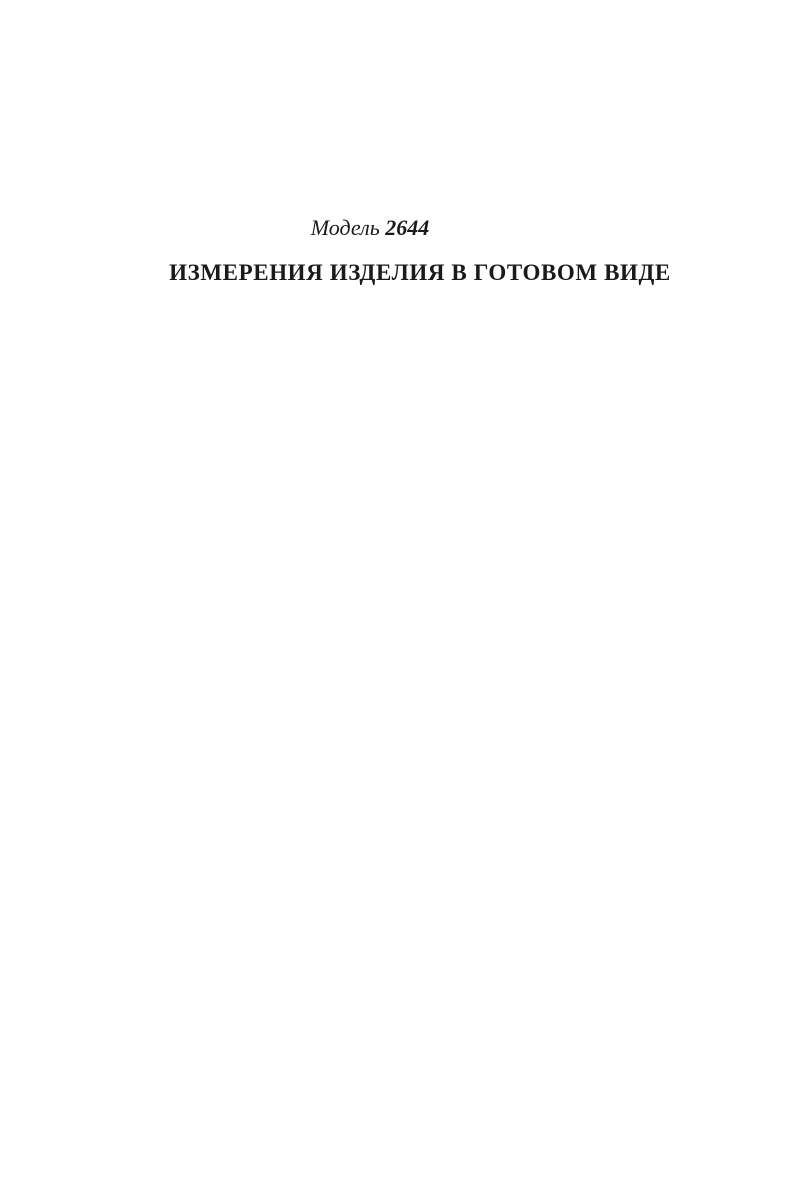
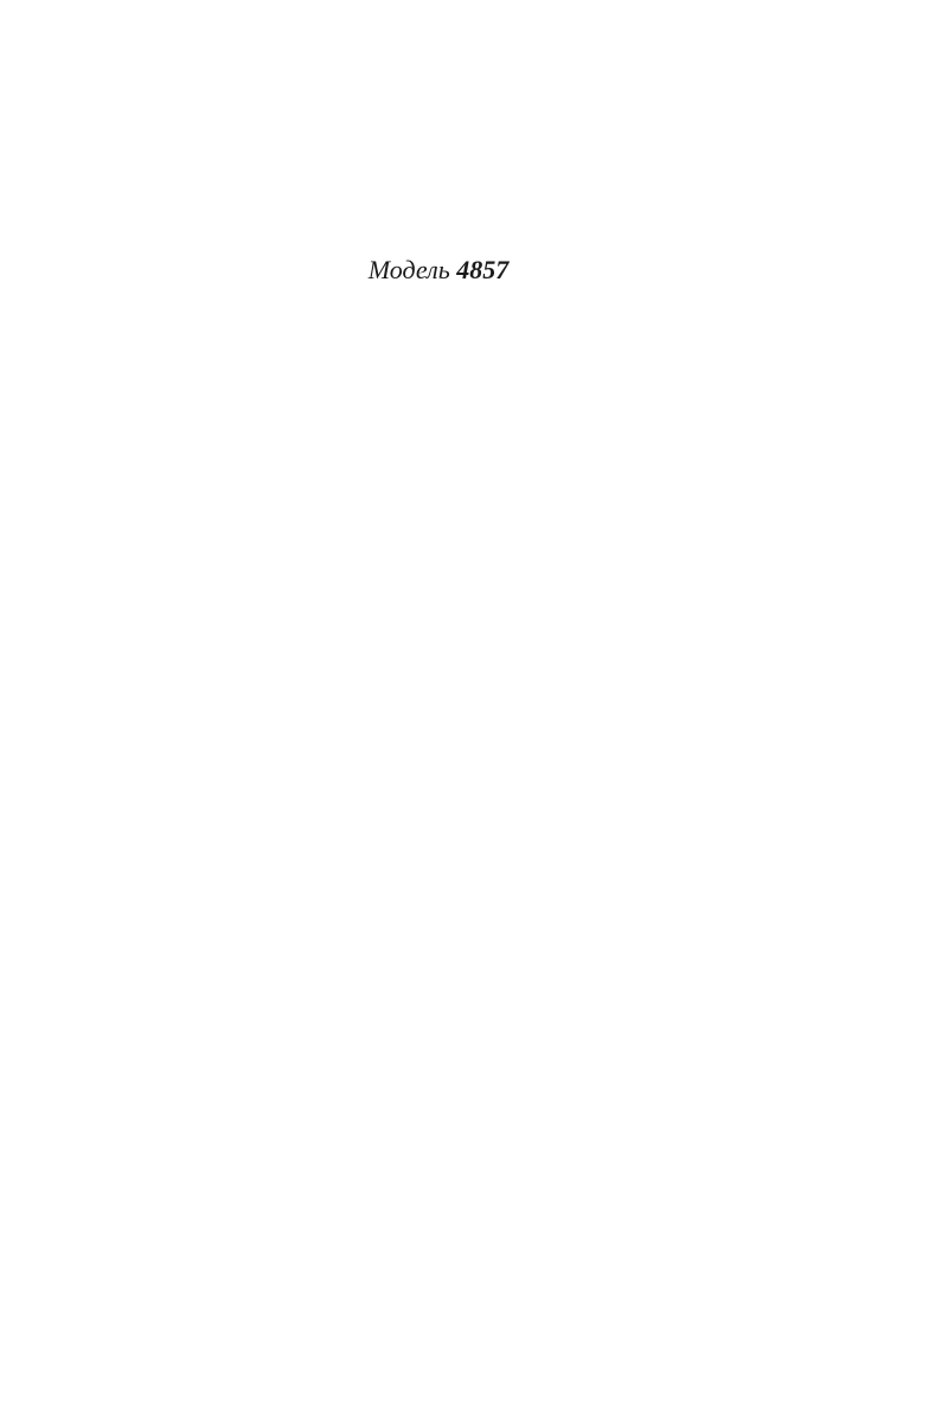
- Модель 2644
+ Модель 4857
- ИЗМЕРЕНИЯ ИЗДЕЛИЯ В ГОТОВОМ ВИДЕ
